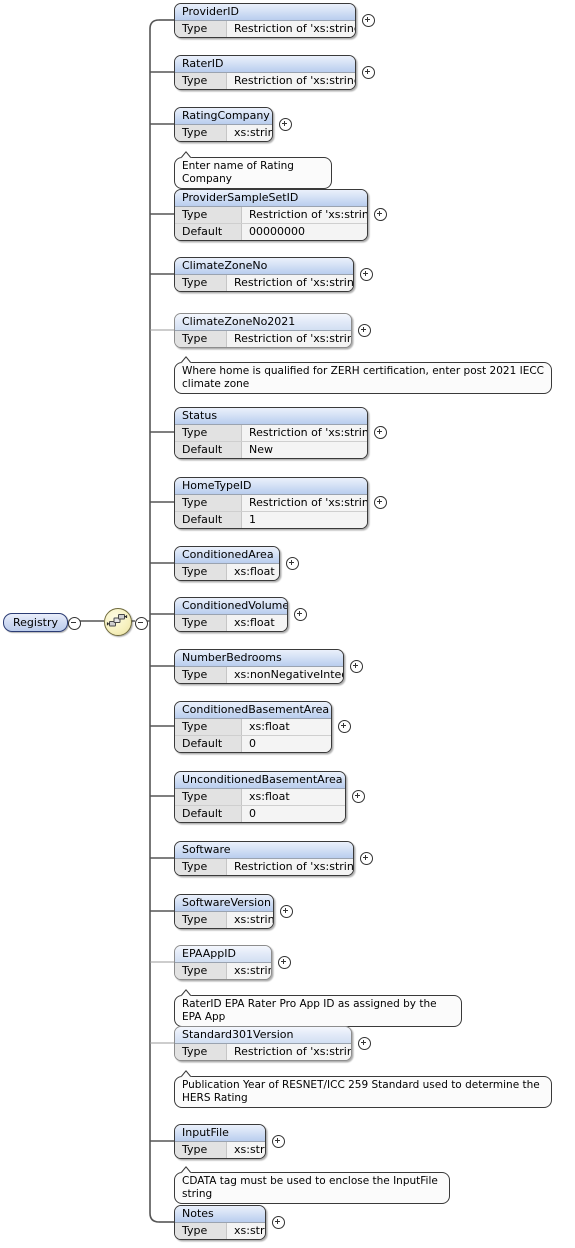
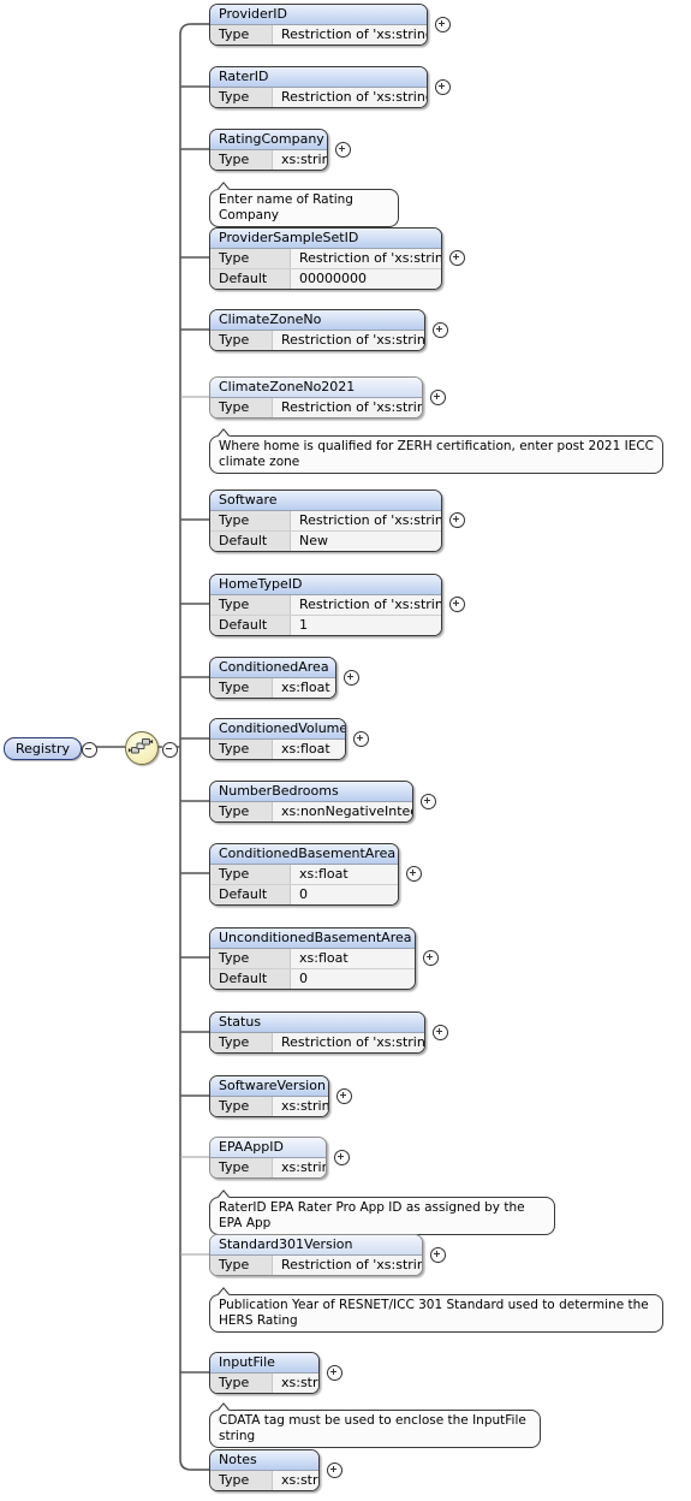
  Registry
  ProviderID
  Type
  Restriction of 'xs:strin
  RaterID
  Type
  Restriction of 'xs:strin
  RatingCompany
  Type
  xs:strin
  Enter name of Rating Company
  ProviderSampleSetID
  Type
  Restriction of 'xs:strin
  Default
  00000000
  ClimateZoneNo
  Type
  Restriction of 'xs:strin
  ClimateZoneNo2021
  Type
  Restriction of 'xs:strin
  Where home is qualified for ZERH certification, enter post 2021 IECC climate zone
- Status
+ Software
  Type
  Restriction of 'xs:strin
  Default
  New
  HomeTypeID
  Type
  Restriction of 'xs:strin
  Default
  1
  ConditionedArea
  Type
  xs:float
  ConditionedVolume
  Type
  xs:float
  NumberBedrooms
  Type
  xs:nonNegativeInte
  ConditionedBasementArea
  Type
  xs:float
  Default
  0
  UnconditionedBasementArea
  Type
  xs:float
  Default
  0
- Software
+ Status
  Type
  Restriction of 'xs:strin
  SoftwareVersion
  Type
  xs:strin
  EPAAppID
  Type
  xs:stri
  RaterID EPA Rater Pro App ID as assigned by the EPA App
  Standard301Version
  Type
  Restriction of 'xs:strin
- Publication Year of RESNET/ICC 259 Standard used to determine the HERS Rating
+ Publication Year of RESNET/ICC 301 Standard used to determine the HERS Rating
  InputFile
  Type
  CDATA tag must be used to enclose the InputFile string
  Notes
  Type
